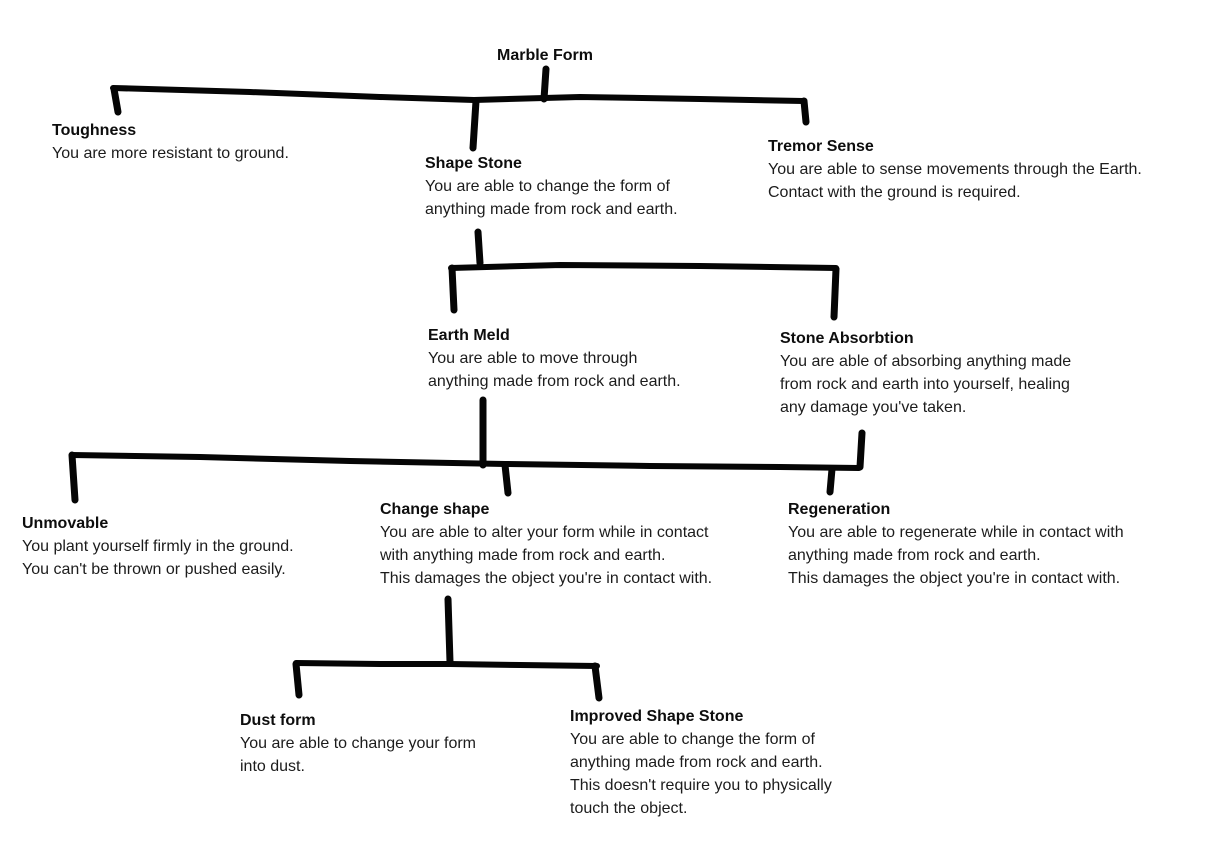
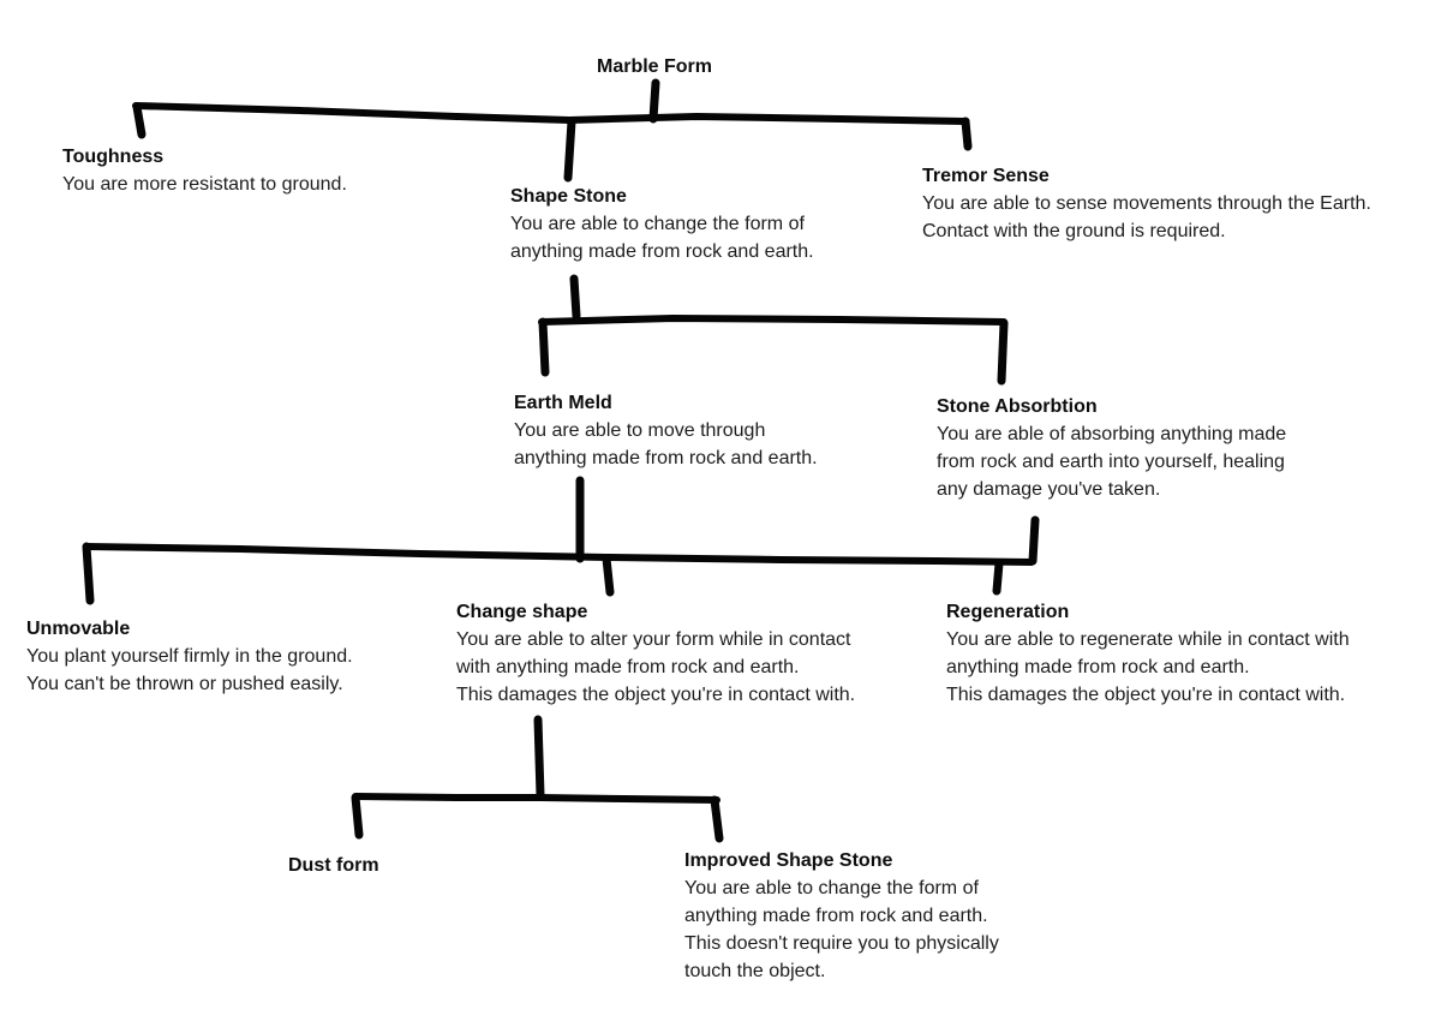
  Marble Form
  Toughness
  You are more resistant to ground.
  Shape Stone
  You are able to change the form of
  anything made from rock and earth.
  Tremor Sense
  You are able to sense movements through the Earth.
  Contact with the ground is required.
  Earth Meld
  You are able to move through
  anything made from rock and earth.
  Stone Absorbtion
  You are able of absorbing anything made
  from rock and earth into yourself, healing
  any damage you've taken.
  Unmovable
  You plant yourself firmly in the ground.
  You can't be thrown or pushed easily.
  Change shape
  You are able to alter your form while in contact
  with anything made from rock and earth.
  This damages the object you're in contact with.
  Regeneration
  You are able to regenerate while in contact with
  anything made from rock and earth.
  This damages the object you're in contact with.
  Dust form
- You are able to change your form
- into dust.
  Improved Shape Stone
  You are able to change the form of
  anything made from rock and earth.
  This doesn't require you to physically
  touch the object.
